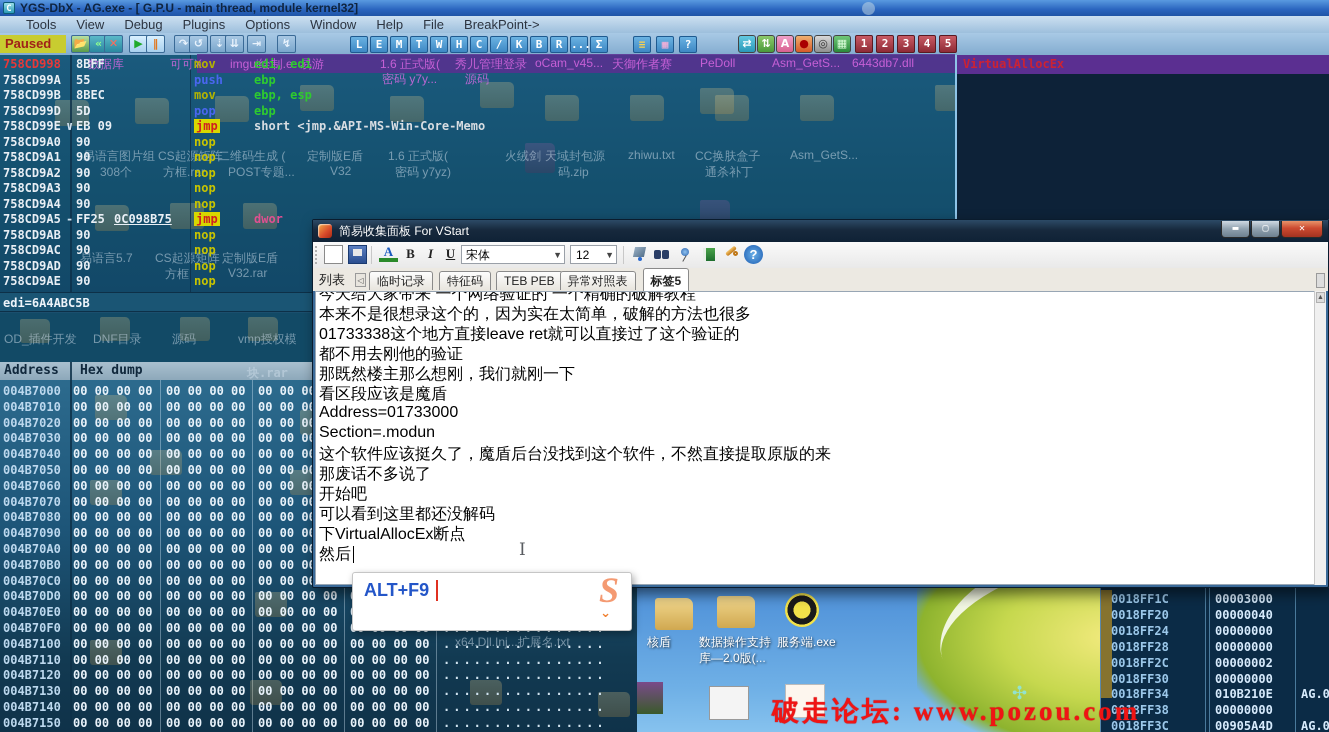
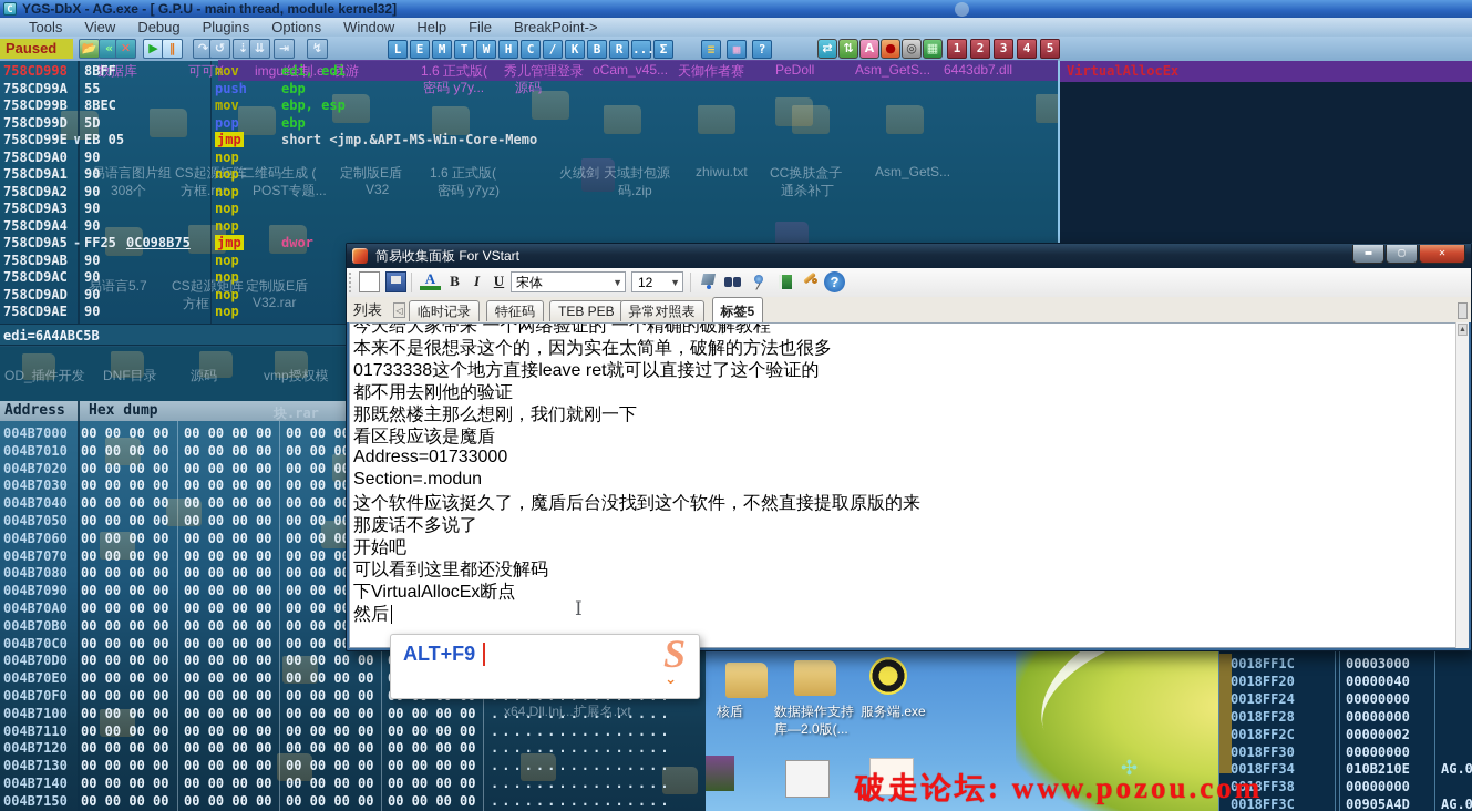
  C
  YGS-DbX - AG.exe - [ G.P.U - main thread, module kernel32]
  Tools
  View
  Debug
  Plugins
  Options
  Window
  Help
  File
  BreakPoint->
  📂
  «
  ✕
  ▶
  ‖
  ↷
  ↺
  ⇣
  ⇊
  ⇥
  ↯
  L
  E
  M
  T
  W
  H
  C
  /
  K
  B
  R
  ...
  Σ
  ≡
  ▦
  ?
  ⇄
  ⇅
  A
  ●
  ◎
  ▦
  1
  2
  3
  4
  5
  Paused
  易语言图片组
  CS起源矩阵
  二维码生成 (
  定制版E盾
  1.6 正式版(
  火绒剑
  天域封包源
  zhiwu.txt
  CC换肤盒子
  Asm_GetS...
  308个
  方框.rar
  POST专题...
  V32
  密码 y7yz)
  码.zip
  通杀补丁
  易语言5.7
  CS起源矩阵
  定制版E盾
  方框
  V32.rar
  数据库
  可可X
  imgui绘制.e
  易游
  1.6 正式版(
  秀儿管理登录
  oCam_v45...
  天御作者赛
  PeDoll
  Asm_GetS...
  6443db7.dll
  密码 y7y...
  源码
  758CD998
  8BFF
  mov
  edi, edi
  758CD99A
  55
  push
  ebp
  758CD99B
  8BEC
  mov
  ebp, esp
  758CD99D
  5D
  pop
  ebp
  758CD99E
  ∨
- EB 09
+ EB 05
  jmp
  short <jmp.&API-MS-Win-Core-Memo
  758CD9A0
  90
  nop
  758CD9A1
  90
  nop
  758CD9A2
  90
  nop
  758CD9A3
  90
  nop
  758CD9A4
  90
  nop
  758CD9A5
  -
  FF25
  0C098B75
  jmp
  dwor
  758CD9AB
  90
  nop
  758CD9AC
  90
  nop
  758CD9AD
  90
  nop
  758CD9AE
  90
  nop
  edi=6A4ABC5B
  OD_插件开发
  DNF目录
  源码
  vmp授权模
  VirtualAllocEx
  Address
  Hex dump
  块.rar
  004B7000
  00 00 00 00
  00 00 00 00
  004B7010
  00 00 00 00
  00 00 00 00
  004B7020
  00 00 00 00
  00 00 00 00
  004B7030
  00 00 00 00
  00 00 00 00
  004B7040
  00 00 00 00
  00 00 00 00
  004B7050
  00 00 00 00
  00 00 00 00
  004B7060
  00 00 00 00
  00 00 00 00
  004B7070
  00 00 00 00
  00 00 00 00
  004B7080
  00 00 00 00
  00 00 00 00
  004B7090
  00 00 00 00
  00 00 00 00
  004B70A0
  00 00 00 00
  00 00 00 00
  004B70B0
  00 00 00 00
  00 00 00 00
  004B70C0
  00 00 00 00
  00 00 00 00
  004B70D0
  00 00 00 00
  00 00 00 00
  00 00 00 00
  004B70E0
  00 00 00 00
  00 00 00 00
  00 00 00 00
  004B70F0
  00 00 00 00
  00 00 00 00
  00 00 00 00
  004B7100
  00 00 00 00
  00 00 00 00
  00 00 00 00
  00 00 00 00
  ................
  004B7110
  00 00 00 00
  00 00 00 00
  00 00 00 00
  00 00 00 00
  ................
  004B7120
  00 00 00 00
  00 00 00 00
  00 00 00 00
  00 00 00 00
  ................
  004B7130
  00 00 00 00
  00 00 00 00
  00 00 00 00
  00 00 00 00
  ................
  004B7140
  00 00 00 00
  00 00 00 00
  00 00 00 00
  00 00 00 00
  ................
  004B7150
  00 00 00 00
  00 00 00 00
  00 00 00 00
  00 00 00 00
  ................
  x64.Dll.Inj...扩展名.txt
  核盾
  数据操作支持
  库—2.0版(...
  服务端.exe
  ✣
  0018FF1C
  00003000
  0018FF20
  00000040
  0018FF24
  00000000
  0018FF28
  00000000
  0018FF2C
  00000002
  0018FF30
  00000000
  0018FF34
  010B210E
  0018FF38
  00000000
  0018FF3C
  00905A4D
  简易收集面板 For VStart
  ▬
  ▢
  ✕
  A
  B
  I
  U
  宋体
  ▼
  12
  ▼
  ?
  列表
  ◁
  临时记录
  特征码
  TEB PEB
  异常对照表
  标签5
  今天给大家带来 一个网络验证的 一个精确的破解教程
  本来不是很想录这个的，因为实在太简单，破解的方法也很多
  01733338这个地方直接leave ret就可以直接过了这个验证的
  都不用去刚他的验证
  那既然楼主那么想刚，我们就刚一下
  看区段应该是魔盾
  Address=01733000
  Section=.modun
  这个软件应该挺久了，魔盾后台没找到这个软件，不然直接提取原版的来
  那废话不多说了
  开始吧
  可以看到这里都还没解码
  下VirtualAllocEx断点
  然后
  ALT+F9
  S
  ⌄
  I
  破走论坛: www.pozou.com
